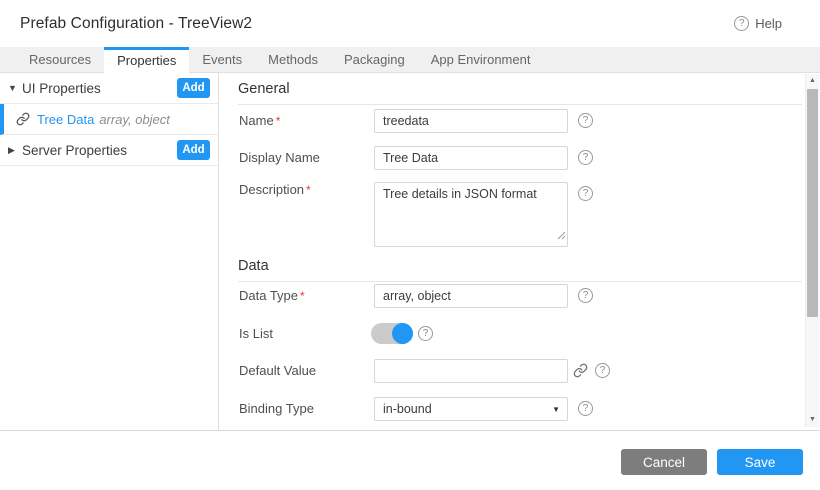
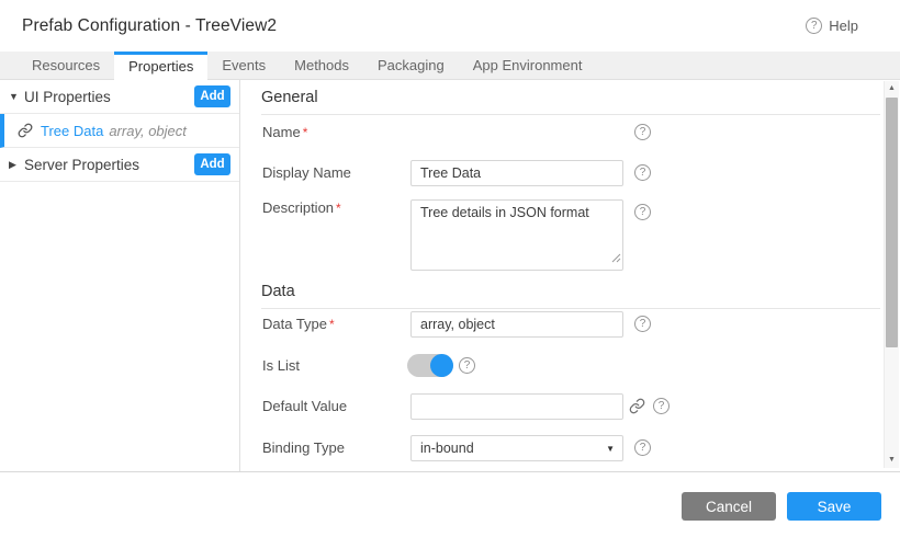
  Prefab Configuration - TreeView2
  ?
  Help
  Resources
  Properties
  Events
  Methods
  Packaging
  App Environment
  ▼
  UI Properties
  Add
  Tree Data
  array, object
  ▶
  Server Properties
  Add
  General
  Name *
- treedata
  ?
  Display Name
  Tree Data
  ?
  Description *
  Tree details in JSON format
  ?
  Data
  Data Type *
  array, object
  ?
  Is List
  ?
  Default Value
  ?
  Binding Type
  in-bound
  ▼
  ?
  Cancel
  Save
